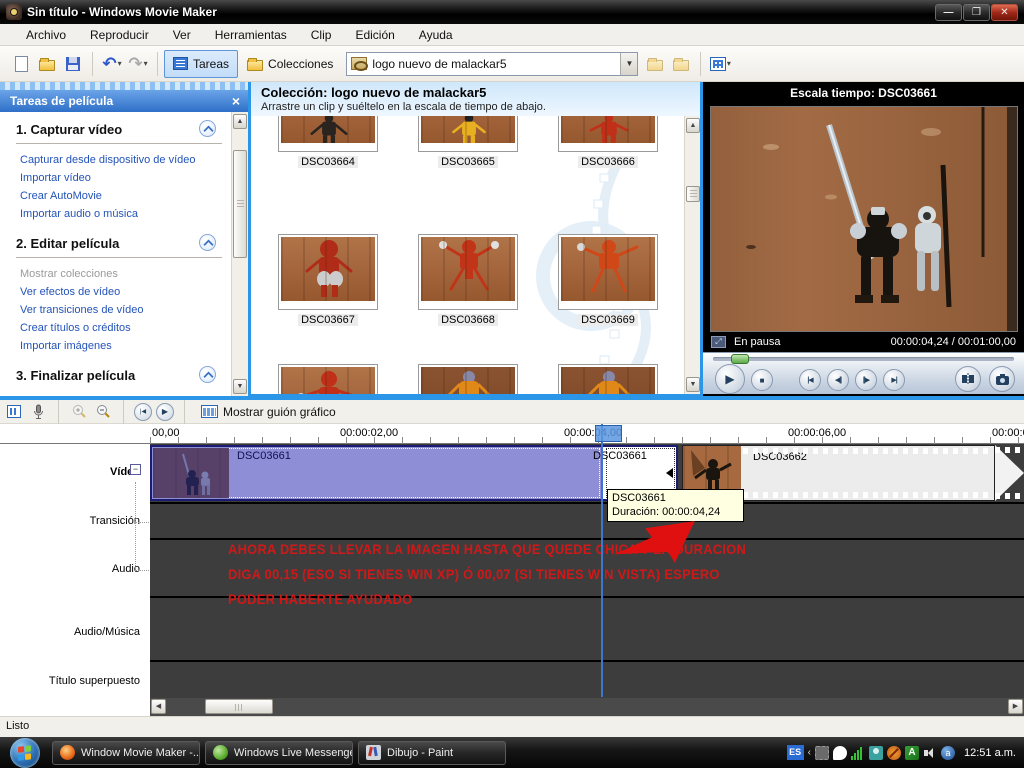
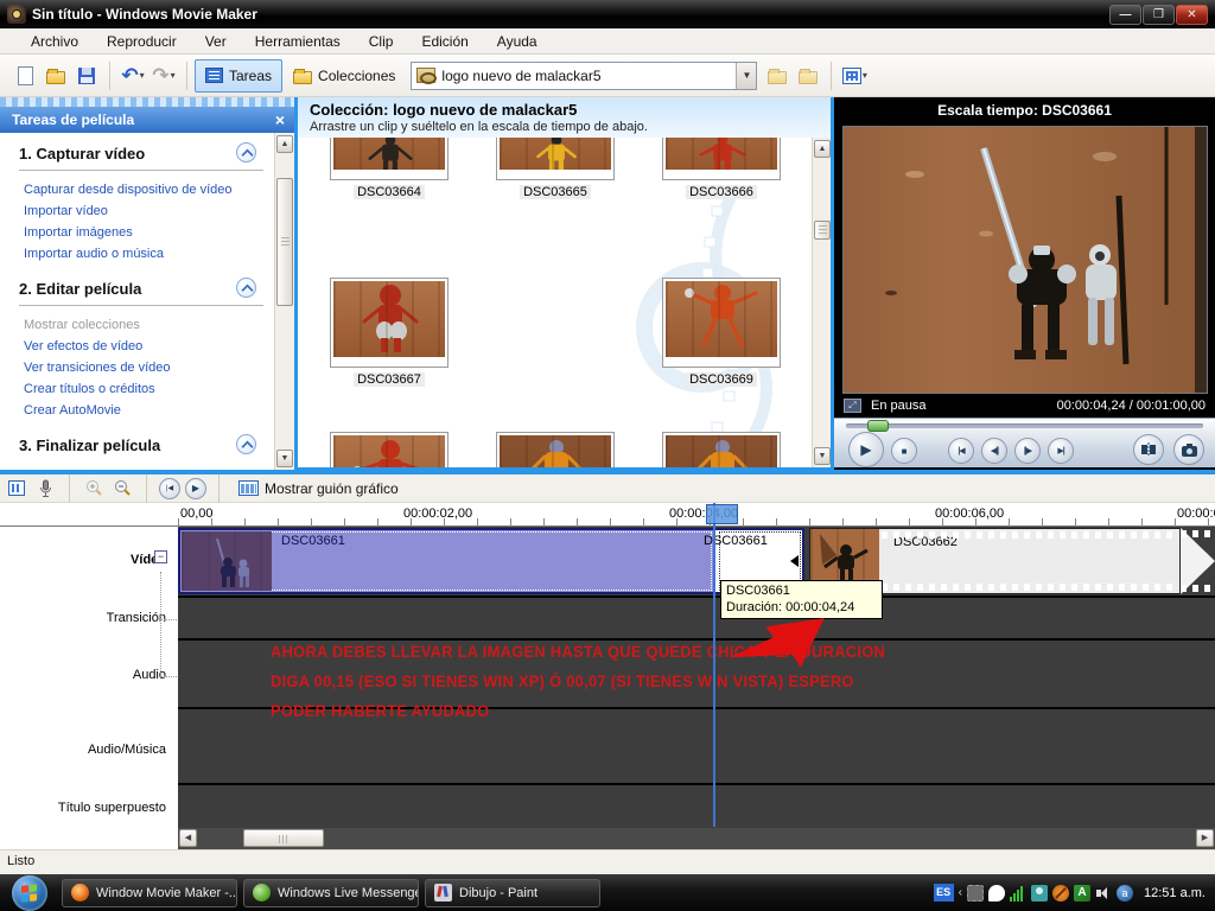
  Sin título - Windows Movie Maker
  —
  ❐
  ✕
  Archivo
  Reproducir
  Ver
  Herramientas
  Clip
  Edición
  Ayuda
  ↶
  ▾
  ↷
  ▾
  Tareas
  Colecciones
  logo nuevo de malackar5
  ▼
  ▾
  Tareas de película
  ×
  1. Capturar vídeo
  Capturar desde dispositivo de vídeo
  Importar vídeo
- Crear AutoMovie
+ Importar imágenes
  Importar audio o música
  2. Editar película
  Mostrar colecciones
  Ver efectos de vídeo
  Ver transiciones de vídeo
  Crear títulos o créditos
- Importar imágenes
+ Crear AutoMovie
  3. Finalizar película
  Colección: logo nuevo de malackar5
  Arrastre un clip y suéltelo en la escala de tiempo de abajo.
  DSC03664
  DSC03665
  DSC03666
  DSC03667
- DSC03668
  DSC03669
  Escala tiempo: DSC03661
  ⤢
  En pausa
  00:00:04,24 / 00:01:00,00
  ▶
  ■
  ▶
  Mostrar guión gráfico
  00,00
  00:00:02,00
  00:00:04,00
  00:00:06,00
  Transición
  Audio
  Audio/Música
  Título superpuesto
  −
  DSC03661
  DSC03661
  DSC03662
  AHORA DEBES LLEVAR LA IMAGEN HASTA QUE QUEDEHICURACION
  DIGA 00,15 (ESO SI TIENES WIN XP) Ó 00,07 (SI TIENES WN VISTA) ESPERO
  PODER HABERTE AYUDADO
  DSC03661
  Duración: 00:00:04,24
  Listo
  Window Movie Maker -..
  Windows Live Messeng
  Dibujo - Paint
  ES
  ‹
  A
  a
  12:51 a.m.
